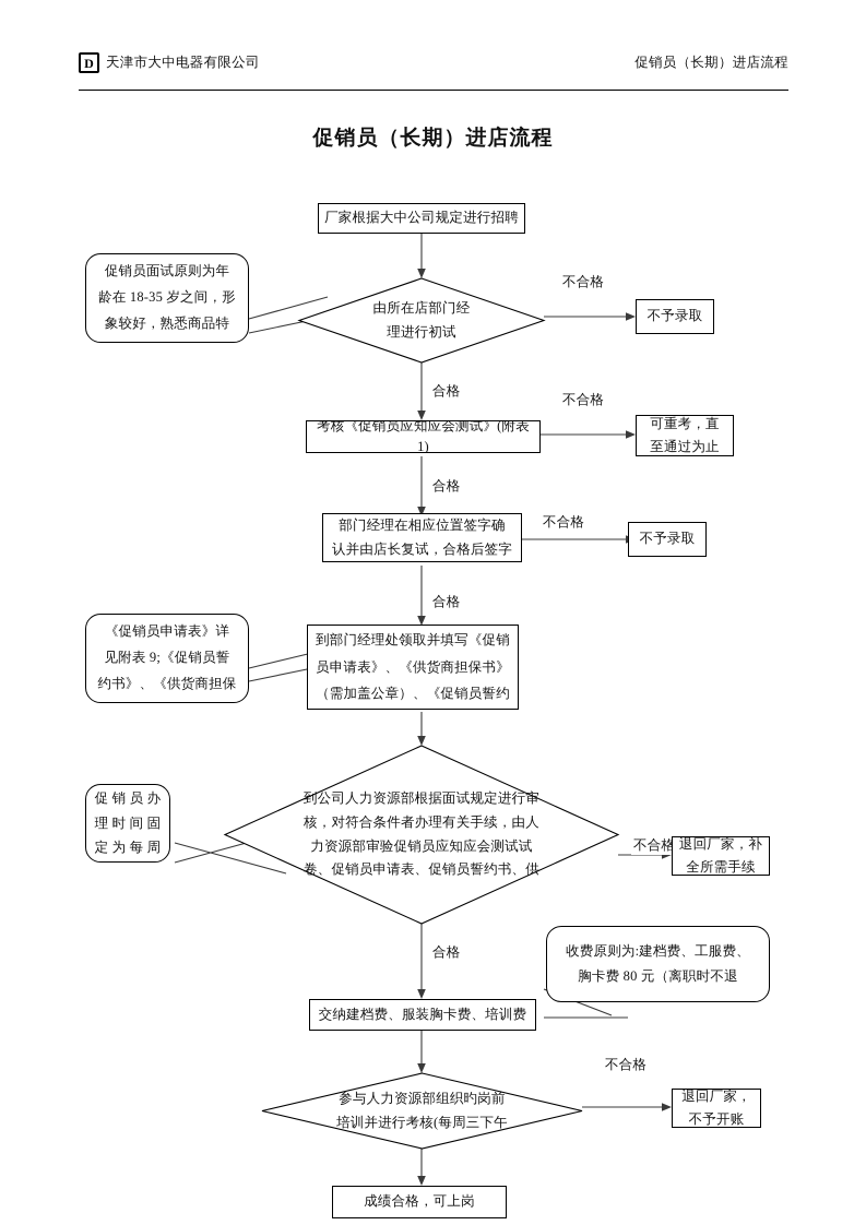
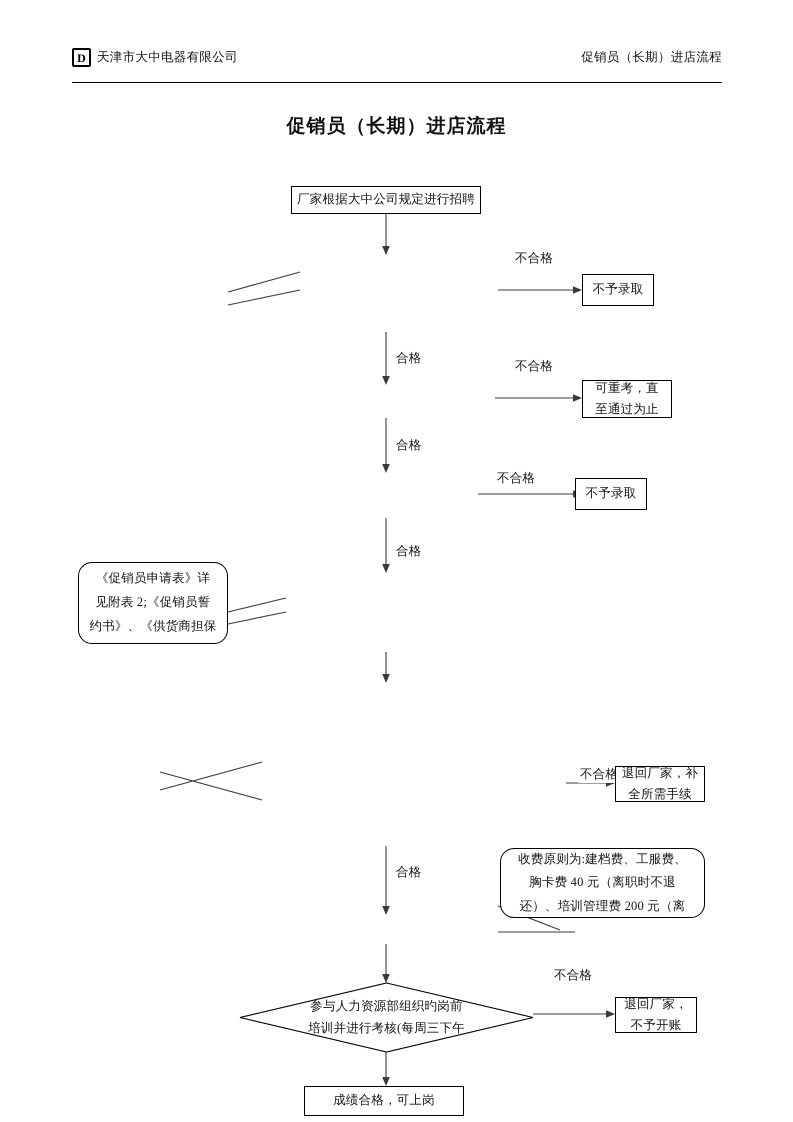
  D
  天津市大中电器有限公司
  促销员（长期）进店流程
  促销员（长期）进店流程
  厂家根据大中公司规定进行招聘
- 促销员面试原则为年
- 龄在 18-35 岁之间，形
- 象较好，熟悉商品特
- 由所在店部门经
- 理进行初试
  不合格
  合格
  不予录取
- 考核《促销员应知应会测试》(附表 1)
  不合格
  可重考，直
  至通过为止
- 部门经理在相应位置签字确
- 认并由店长复试，合格后签字
  不合格
  合格
  不予录取
  《促销员申请表》详
- 见附表 9;《促销员誓
+ 见附表 2;《促销员誓
  约书》、《供货商担保
- 到部门经理处领取并填写《促销
- 员申请表》、《供货商担保书》
- （需加盖公章）、《促销员誓约
  合格
- 促 销 员 办
- 理 时 间 固
- 定 为 每 周
- 到公司人力资源部根据面试规定进行审
- 核，对符合条件者办理有关手续，由人
- 力资源部审验促销员应知应会测试试
- 卷、促销员申请表、促销员誓约书、供
  不合格
  退回厂家，补
  全所需手续
  收费原则为:建档费、工服费、
- 胸卡费 80 元（离职时不退
+ 胸卡费 40 元（离职时不退
+ 还）、培训管理费 200 元（离
  合格
- 交纳建档费、服装胸卡费、培训费
  参与人力资源部组织旳岗前
  培训并进行考核(每周三下午
  不合格
  退回厂家，
  不予开账
  成绩合格，可上岗
